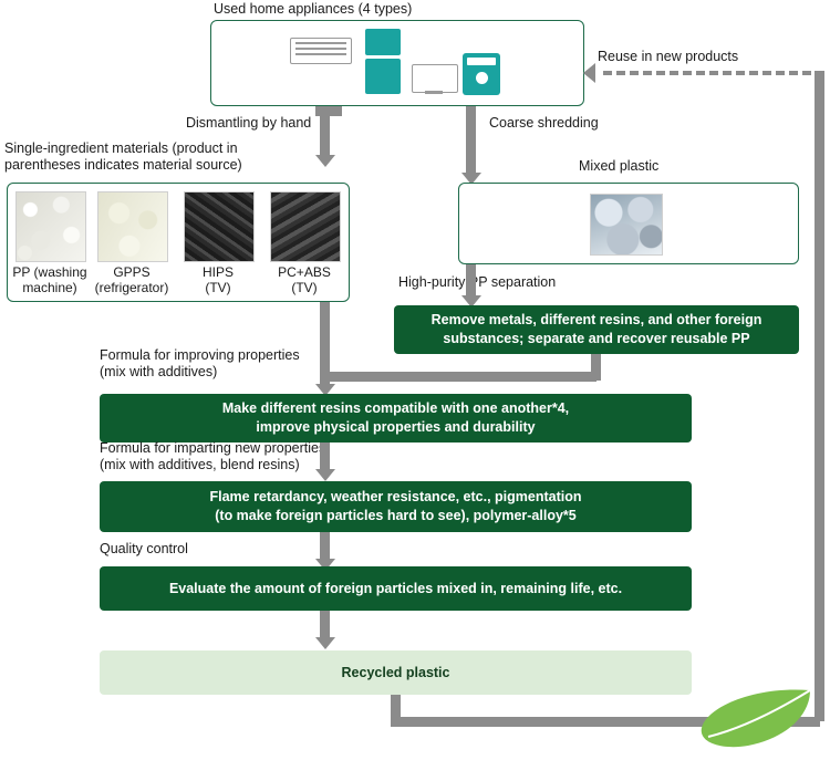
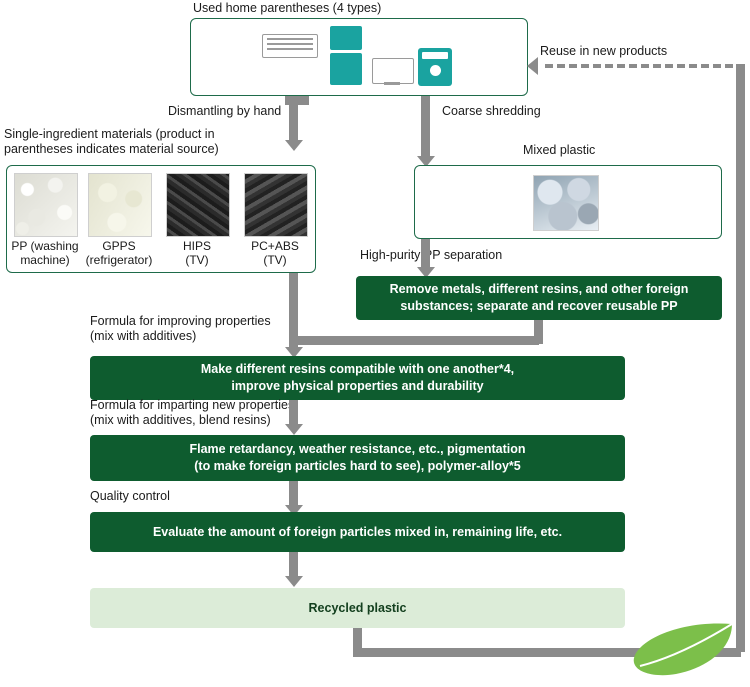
- Used home appliances (4 types)
+ Used home parentheses (4 types)
  Reuse in new products
  Dismantling by hand
  Coarse shredding
  Single-ingredient materials (product in
  parentheses indicates material source)
  PP (washing
  machine)
  GPPS
  (refrigerator)
  HIPS
  (TV)
  PC+ABS
  (TV)
  Mixed plastic
  High-purityP separation
  Remove metals, different resins, and other foreign
  substances; separate and recover reusable PP
  Formula for improving properties
  (mix with additives)
  Make different resins compatible with one another*4,
  improve physical properties and durability
  Formula for imparting new propertie
  (mix with additives, blend resins)
  Flame retardancy, weather resistance, etc., pigmentation
  (to make foreign particles hard to see), polymer-alloy*5
  Quality control
  Evaluate the amount of foreign particles mixed in, remaining life, etc.
  Recycled plastic
